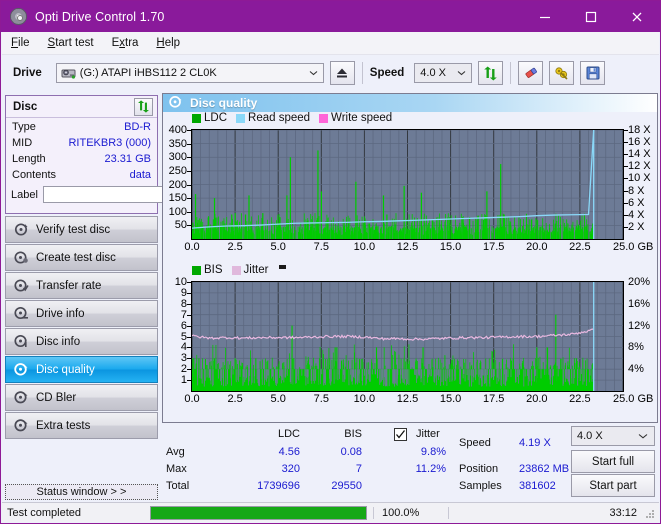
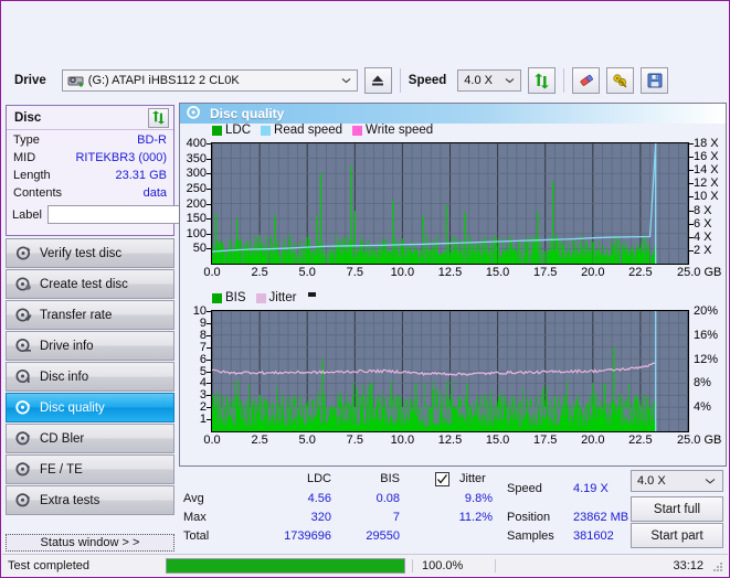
- Opti Drive Control 1.70
- File
- Start test
- Extra
- Help
  Drive
  (G:) ATAPI iHBS112 2 CL0K
  Speed
  4.0 X
  Disc
  Type
  BD-R
  MID
  RITEKBR3 (000)
  Length
  23.31 GB
  Contents
  data
  Label
  Verify test disc
  Create test disc
  Transfer rate
  Drive info
  Disc info
  Disc quality
  CD Bler
+ FE / TE
  Extra tests
  Status window > >
  Disc quality
  LDC
  Read speed
  Write speed
  400
  350
  300
  250
  200
  150
  100
  50
  18 X
  16 X
  14 X
  12 X
  10 X
  8 X
  6 X
  4 X
  2 X
  0.0
  2.5
  5.0
  7.5
  10.0
  12.5
  15.0
  17.5
  20.0
  22.5
  25.0 GB
  BIS
  Jitter
  10
  9
  8
  7
  6
  5
  4
  3
  2
  1
  20%
  16%
  12%
  8%
  4%
  0.0
  2.5
  5.0
  7.5
  10.0
  12.5
  15.0
  17.5
  20.0
  22.5
  25.0 GB
  LDC
  BIS
  Jitter
  Avg
  Max
  Total
  4.56
  320
  1739696
  0.08
  7
  29550
  9.8%
  11.2%
  Speed
  4.19 X
  Position
  23862 MB
  Samples
  381602
  4.0 X
  Start full
  Start part
  Test completed
  100.0%
  33:12
